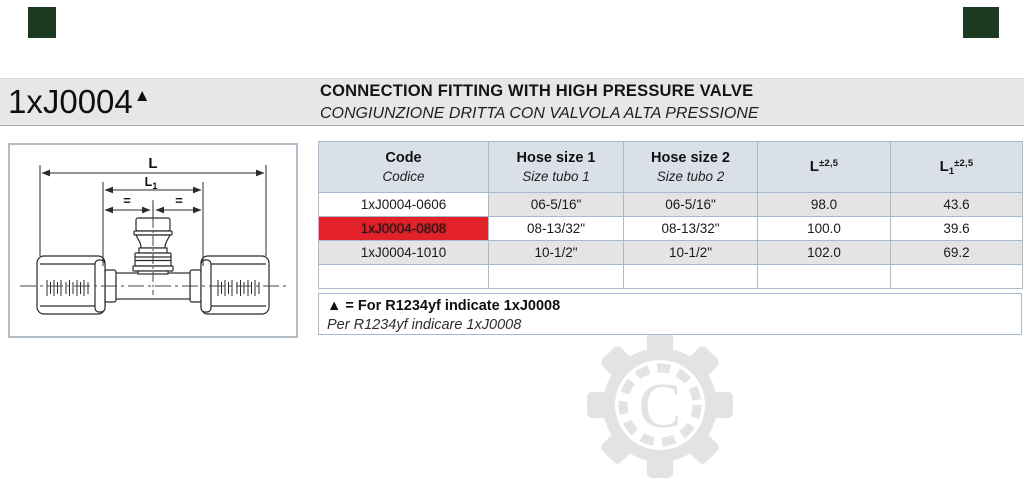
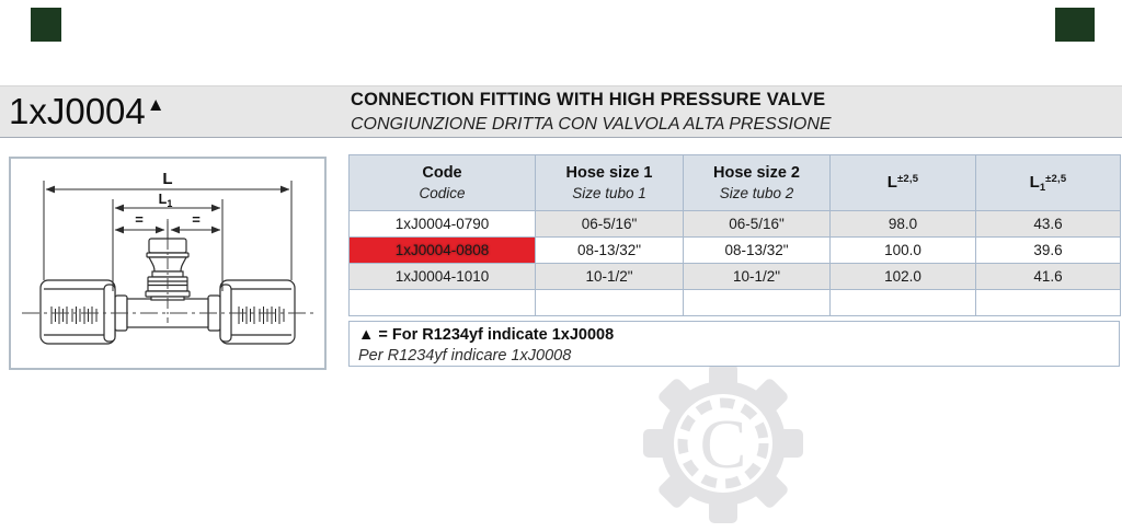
  1xJ0004▲
  CONNECTION FITTING WITH HIGH PRESSURE VALVE
  CONGIUNZIONE DRITTA CON VALVOLA ALTA PRESSIONE
  L
  L1
  =
  =
  Code Codice	Hose size 1 Size tubo 1	Hose size 2 Size tubo 2	L±2,5	L1±2,5
- 1xJ0004-0606	06-5/16"	06-5/16"	98.0	43.6
+ 1xJ0004-0790	06-5/16"	06-5/16"	98.0	43.6
  1xJ0004-0808	08-13/32"	08-13/32"	100.0	39.6
- 1xJ0004-1010	10-1/2"	10-1/2"	102.0	69.2
+ 1xJ0004-1010	10-1/2"	10-1/2"	102.0	41.6
  ▲ = For R1234yf indicate 1xJ0008
  Per R1234yf indicare 1xJ0008
  C
